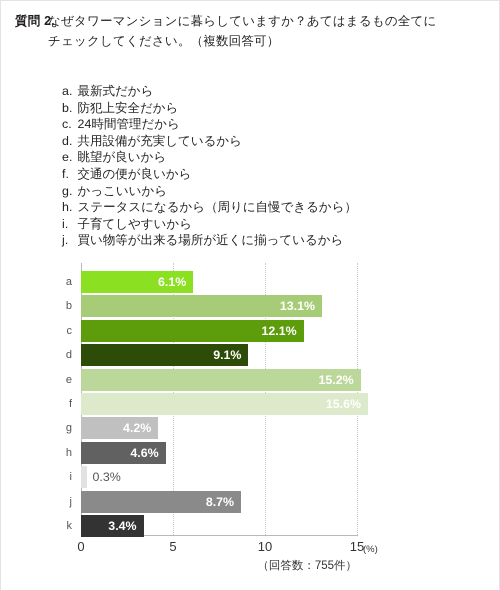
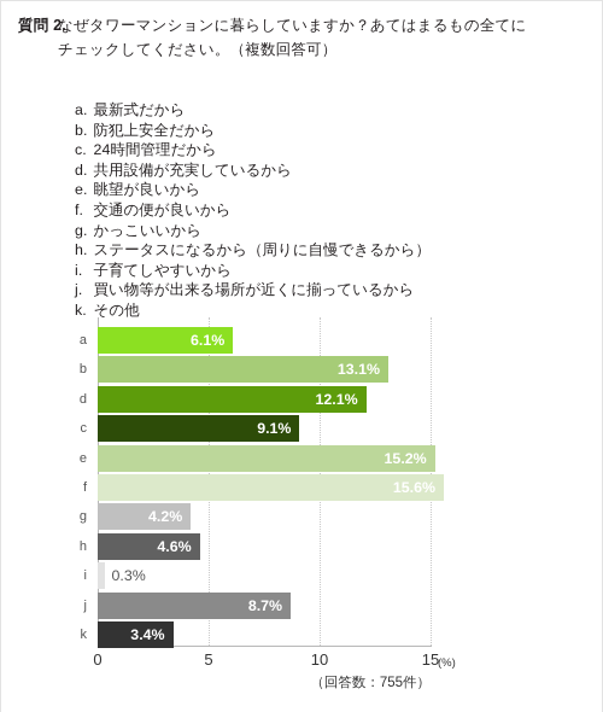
  質問 2.
  なぜタワーマンションに暮らしていますか？あてはまるもの全てに
  チェックしてください。（複数回答可）
  a. 最新式だから
  b. 防犯上安全だから
  c. 24時間管理だから
  d. 共用設備が充実しているから
  e. 眺望が良いから
  f. 交通の便が良いから
  g. かっこいいから
  h. ステータスになるから（周りに自慢できるから）
  i. 子育てしやすいから
  j. 買い物等が出来る場所が近くに揃っているから
+ k. その他
  a
  6.1%
  b
  13.1%
- c
+ d
  12.1%
- d
+ c
  9.1%
  e
  15.2%
  f
  15.6%
  g
  4.2%
  h
  4.6%
  i
  0.3%
  j
  8.7%
  k
  3.4%
  0
  5
  10
  15
  (%)
  （回答数：755件）
